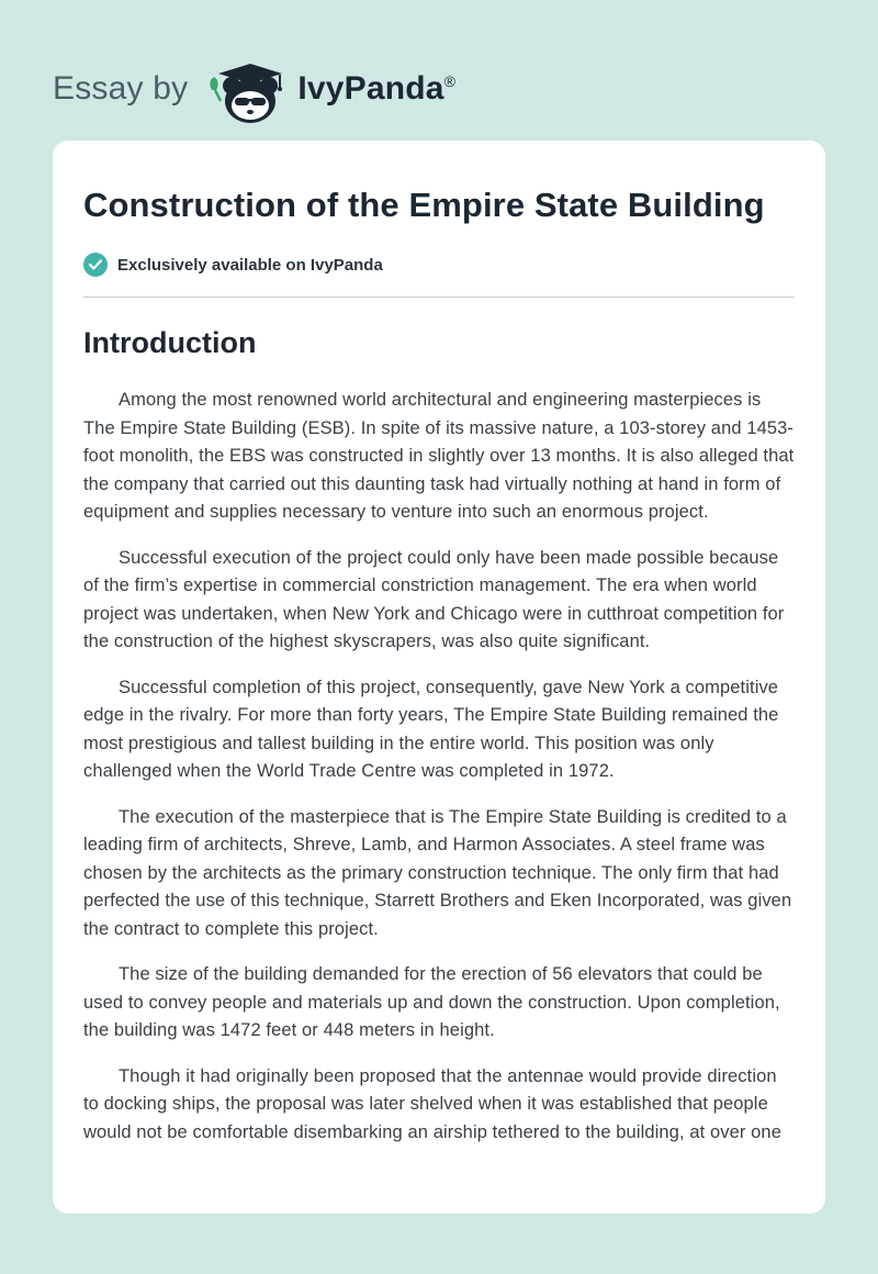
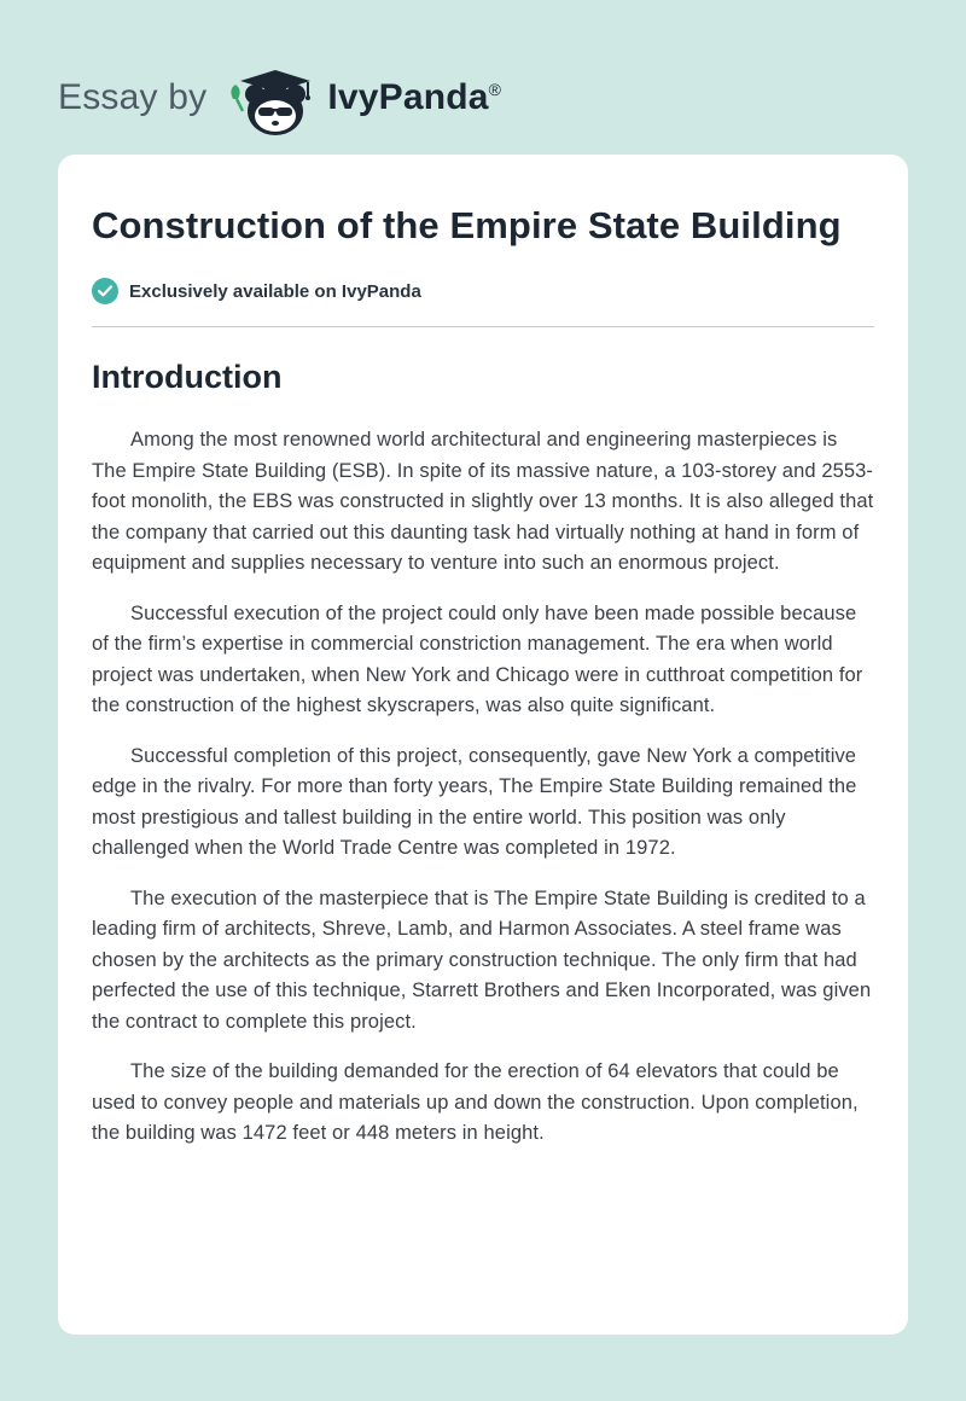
  Essay by
  IvyPanda®
  Construction of the Empire State Building
  Exclusively available on IvyPanda
  Introduction
- Among the most renowned world architectural and engineering masterpieces is The Empire State Building (ESB). In spite of its massive nature, a 103-storey and 1453-foot monolith, the EBS was constructed in slightly over 13 months. It is also alleged that the company that carried out this daunting task had virtually nothing at hand in form of equipment and supplies necessary to venture into such an enormous project.
+ Among the most renowned world architectural and engineering masterpieces is The Empire State Building (ESB). In spite of its massive nature, a 103-storey and 2553-foot monolith, the EBS was constructed in slightly over 13 months. It is also alleged that the company that carried out this daunting task had virtually nothing at hand in form of equipment and supplies necessary to venture into such an enormous project.
  Successful execution of the project could only have been made possible because of the firm’s expertise in commercial constriction management. The era when world project was undertaken, when New York and Chicago were in cutthroat competition for the construction of the highest skyscrapers, was also quite significant.
  Successful completion of this project, consequently, gave New York a competitive edge in the rivalry. For more than forty years, The Empire State Building remained the most prestigious and tallest building in the entire world. This position was only challenged when the World Trade Centre was completed in 1972.
  The execution of the masterpiece that is The Empire State Building is credited to a leading firm of architects, Shreve, Lamb, and Harmon Associates. A steel frame was chosen by the architects as the primary construction technique. The only firm that had perfected the use of this technique, Starrett Brothers and Eken Incorporated, was given the contract to complete this project.
- The size of the building demanded for the erection of 56 elevators that could be used to convey people and materials up and down the construction. Upon completion, the building was 1472 feet or 448 meters in height.
+ The size of the building demanded for the erection of 64 elevators that could be used to convey people and materials up and down the construction. Upon completion, the building was 1472 feet or 448 meters in height.
- Though it had originally been proposed that the antennae would provide direction to docking ships, the proposal was later shelved when it was established that people would not be comfortable disembarking an airship tethered to the building, at over one
